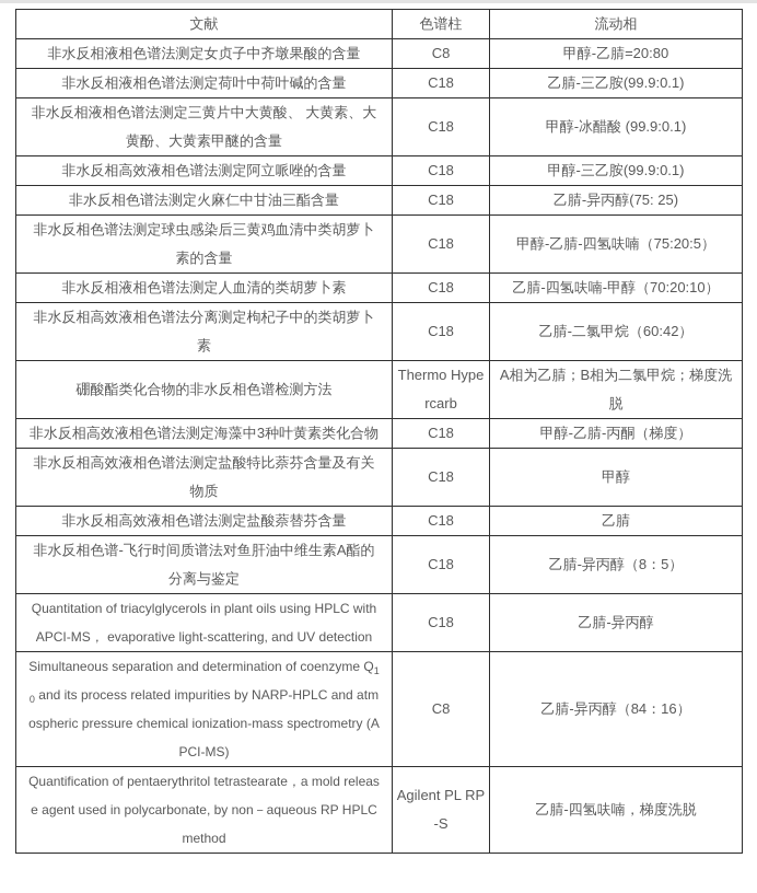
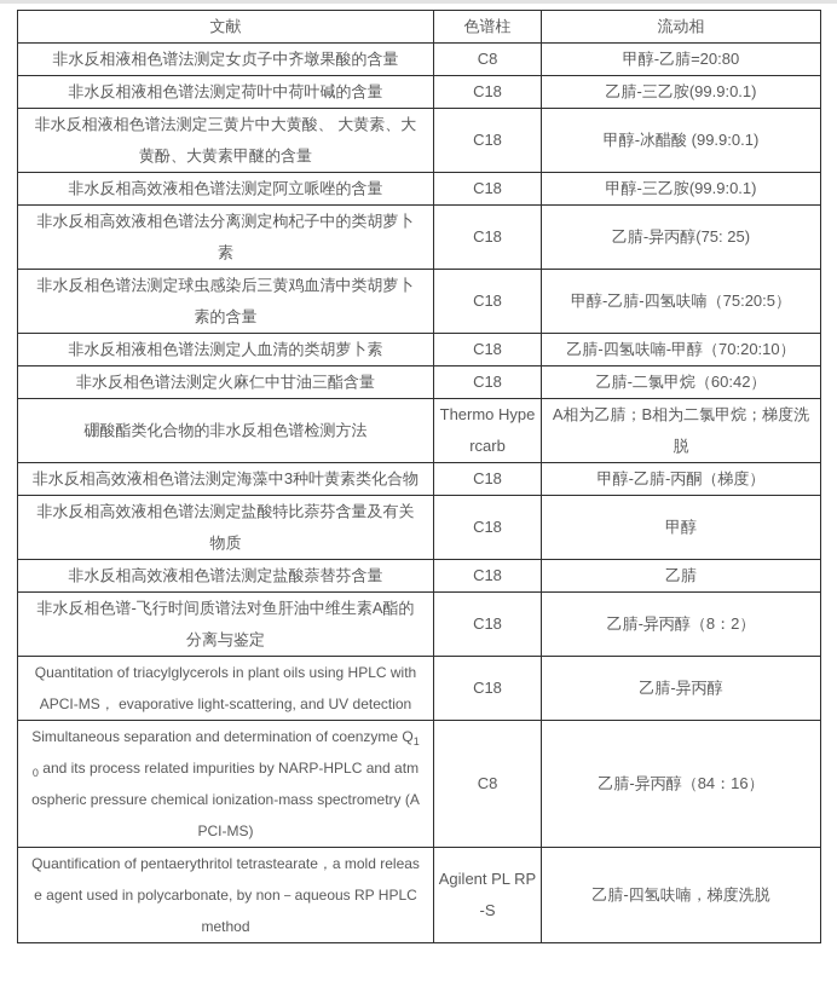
  文献	色谱柱	流动相
  非水反相液相色谱法测定女贞子中齐墩果酸的含量	C8	甲醇-乙腈=20:80
  非水反相液相色谱法测定荷叶中荷叶碱的含量	C18	乙腈-三乙胺(99.9:0.1)
  非水反相液相色谱法测定三黄片中大黄酸、 大黄素、大黄酚、大黄素甲醚的含量	C18	甲醇-冰醋酸 (99.9:0.1)
  非水反相高效液相色谱法测定阿立哌唑的含量	C18	甲醇-三乙胺(99.9:0.1)
- 非水反相色谱法测定火麻仁中甘油三酯含量	C18	乙腈-异丙醇(75: 25)
+ 非水反相高效液相色谱法分离测定枸杞子中的类胡萝卜素	C18	乙腈-异丙醇(75: 25)
  非水反相色谱法测定球虫感染后三黄鸡血清中类胡萝卜素的含量	C18	甲醇-乙腈-四氢呋喃（75:20:5）
  非水反相液相色谱法测定人血清的类胡萝卜素	C18	乙腈-四氢呋喃-甲醇（70:20:10）
- 非水反相高效液相色谱法分离测定枸杞子中的类胡萝卜素	C18	乙腈-二氯甲烷（60:42）
+ 非水反相色谱法测定火麻仁中甘油三酯含量	C18	乙腈-二氯甲烷（60:42）
  硼酸酯类化合物的非水反相色谱检测方法	Thermo Hypercarb	A相为乙腈；B相为二氯甲烷；梯度洗脱
  非水反相高效液相色谱法测定海藻中3种叶黄素类化合物	C18	甲醇-乙腈-丙酮（梯度）
  非水反相高效液相色谱法测定盐酸特比萘芬含量及有关物质	C18	甲醇
  非水反相高效液相色谱法测定盐酸萘替芬含量	C18	乙腈
- 非水反相色谱-飞行时间质谱法对鱼肝油中维生素A酯的分离与鉴定	C18	乙腈-异丙醇（8：5）
+ 非水反相色谱-飞行时间质谱法对鱼肝油中维生素A酯的分离与鉴定	C18	乙腈-异丙醇（8：2）
  Quantitation of triacylglycerols in plant oils using HPLC with APCI-MS， evaporative light-scattering, and UV detection	C18	乙腈-异丙醇
  Simultaneous separation and determination of coenzyme Q10 and its process related impurities by NARP-HPLC and atmospheric pressure chemical ionization-mass spectrometry (APCI-MS)	C8	乙腈-异丙醇（84：16）
  Quantification of pentaerythritol tetrastearate，a mold release agent used in polycarbonate, by non－aqueous RP HPLC method	Agilent PL RP-S	乙腈-四氢呋喃，梯度洗脱
